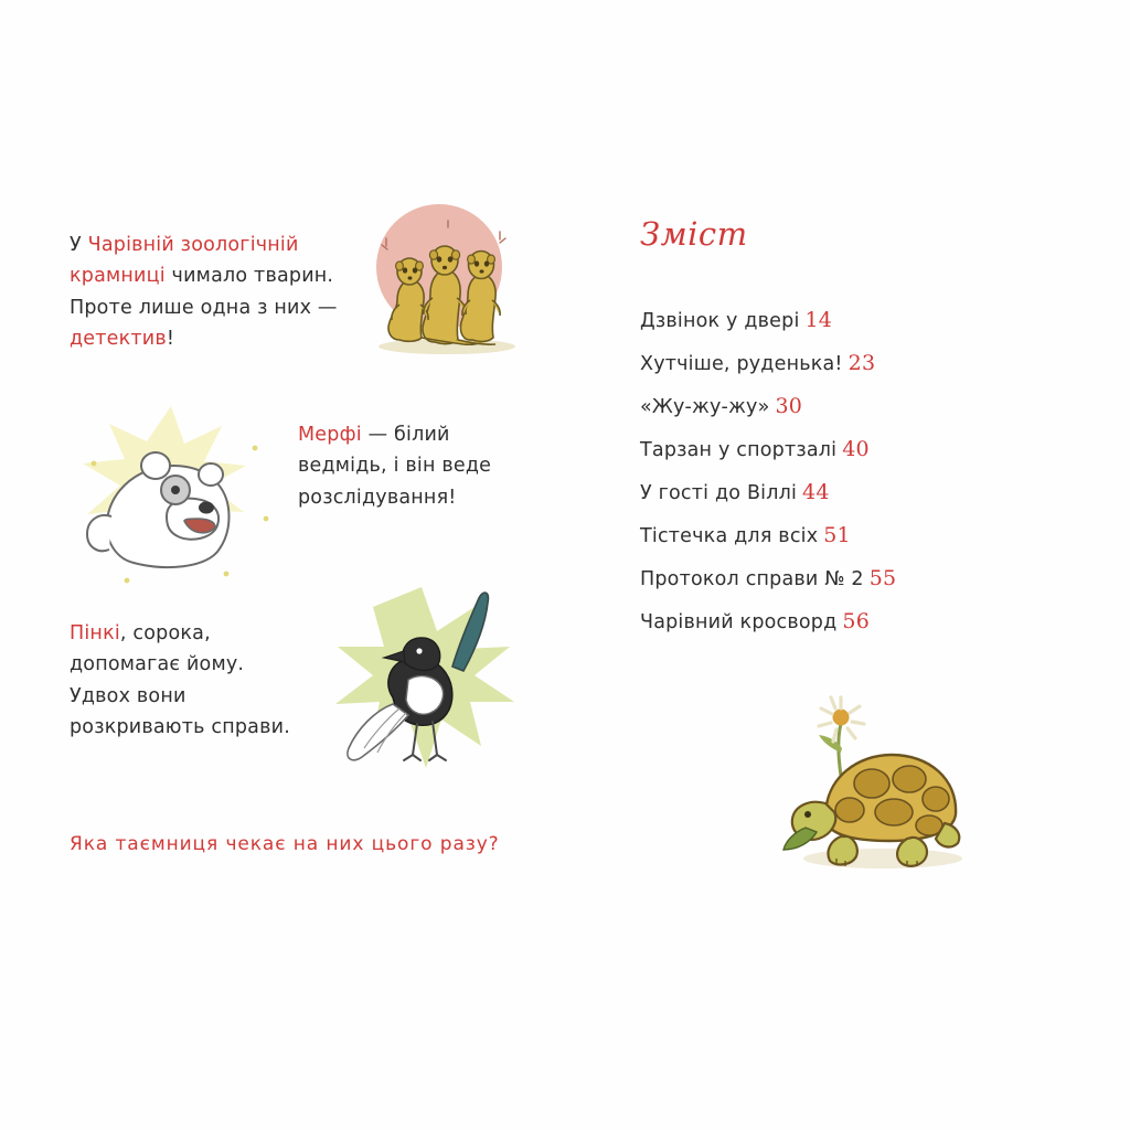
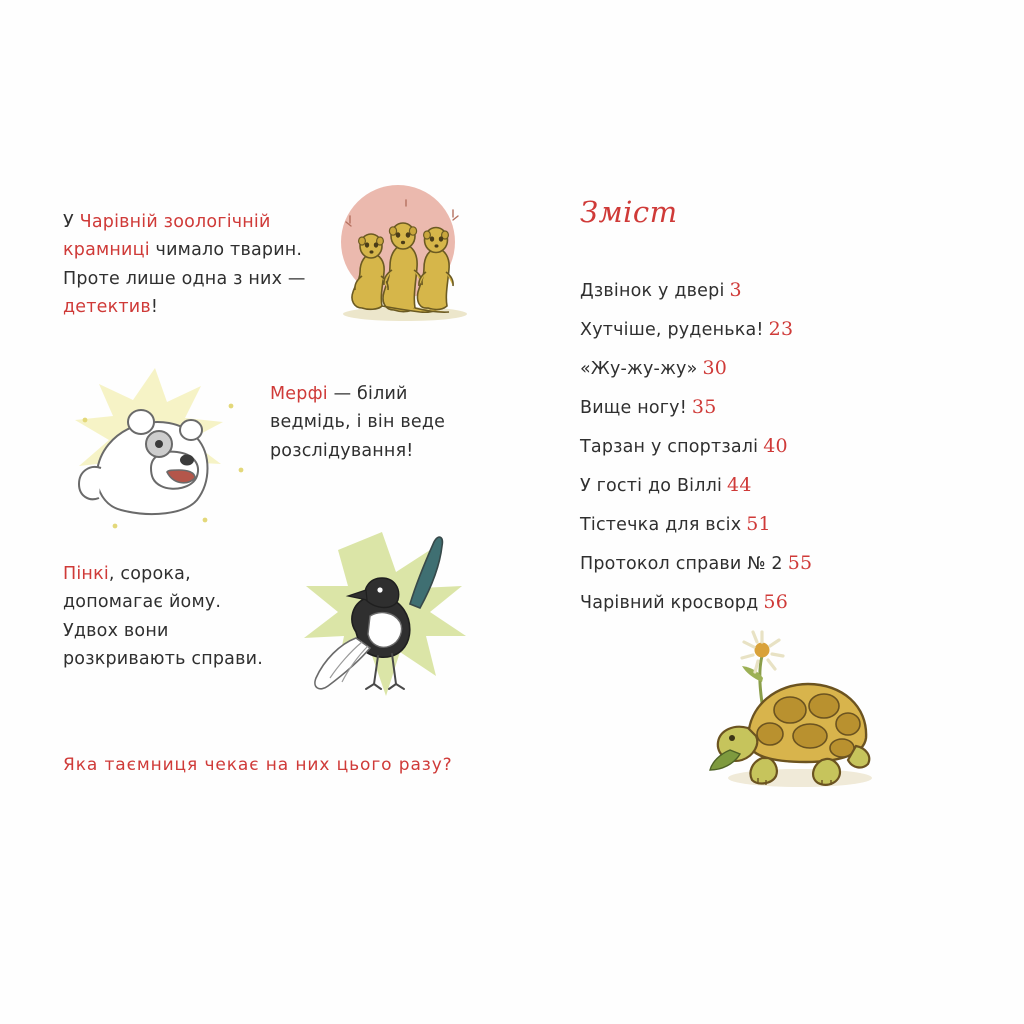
  У Чарівній зоологічній крамниці чимало тварин. Проте лише одна з них — детектив!
  Мерфі — білий ведмідь, і він веде розслідування!
  Пінкі, сорока, допомагає йому. Удвох вони розкривають справи.
  Яка таємниця чекає на них цього разу?
  Зміст
- Дзвінок у двері 14
+ Дзвінок у двері 3
  Хутчіше, руденька! 23
  «Жу-жу-жу» 30
+ Вище ногу! 35
  Тарзан у спортзалі 40
  У гості до Віллі 44
  Тістечка для всіх 51
  Протокол справи № 2 55
  Чарівний кросворд 56
